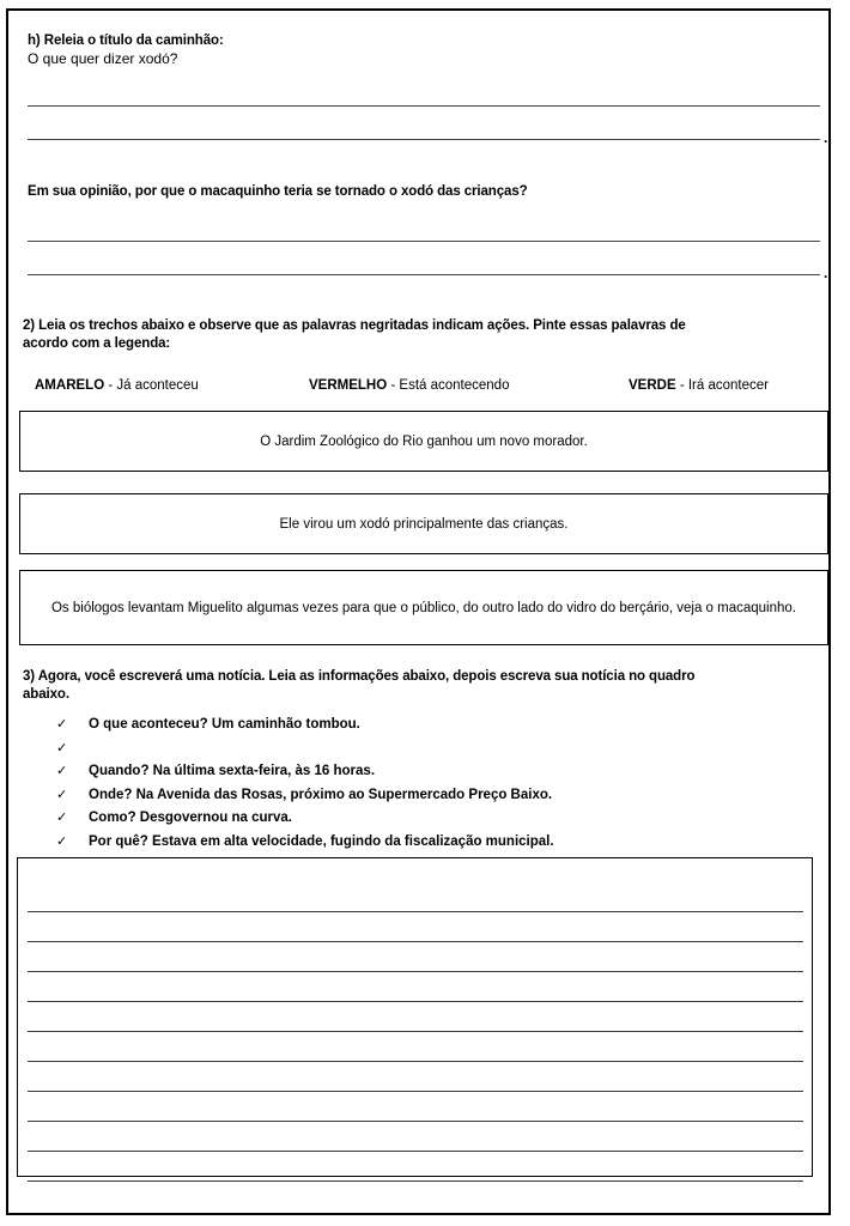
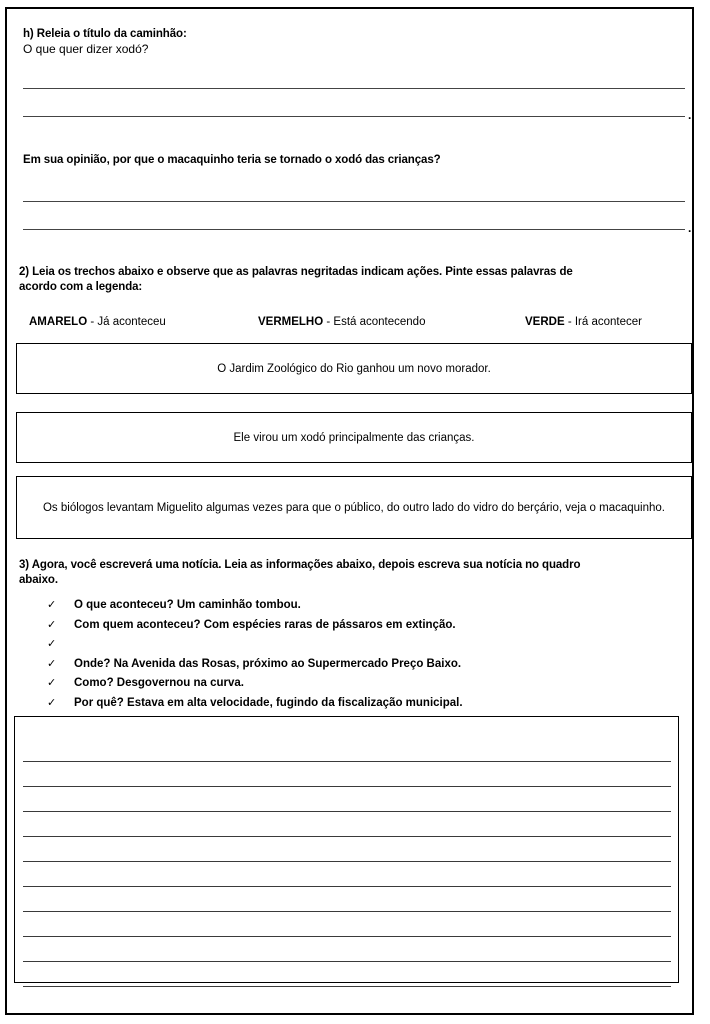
  h) Releia o título da caminhão:
  O que quer dizer xodó?
  .
  Em sua opinião, por que o macaquinho teria se tornado o xodó das crianças?
  .
  2) Leia os trechos abaixo e observe que as palavras negritadas indicam ações. Pinte essas palavras de
  acordo com a legenda:
  AMARELO - Já aconteceu
  VERMELHO - Está acontecendo
  VERDE - Irá acontecer
  O Jardim Zoológico do Rio ganhou um novo morador.
  Ele virou um xodó principalmente das crianças.
  Os biólogos levantam Miguelito algumas vezes para que o público, do outro lado do vidro do berçário, veja o macaquinho.
  3) Agora, você escreverá uma notícia. Leia as informações abaixo, depois escreva sua notícia no quadro
  abaixo.
  ✓
  O que aconteceu? Um caminhão tombou.
  ✓
+ Com quem aconteceu? Com espécies raras de pássaros em extinção.
  ✓
- Quando? Na última sexta-feira, às 16 horas.
  ✓
  Onde? Na Avenida das Rosas, próximo ao Supermercado Preço Baixo.
  ✓
  Como? Desgovernou na curva.
  ✓
  Por quê? Estava em alta velocidade, fugindo da fiscalização municipal.
